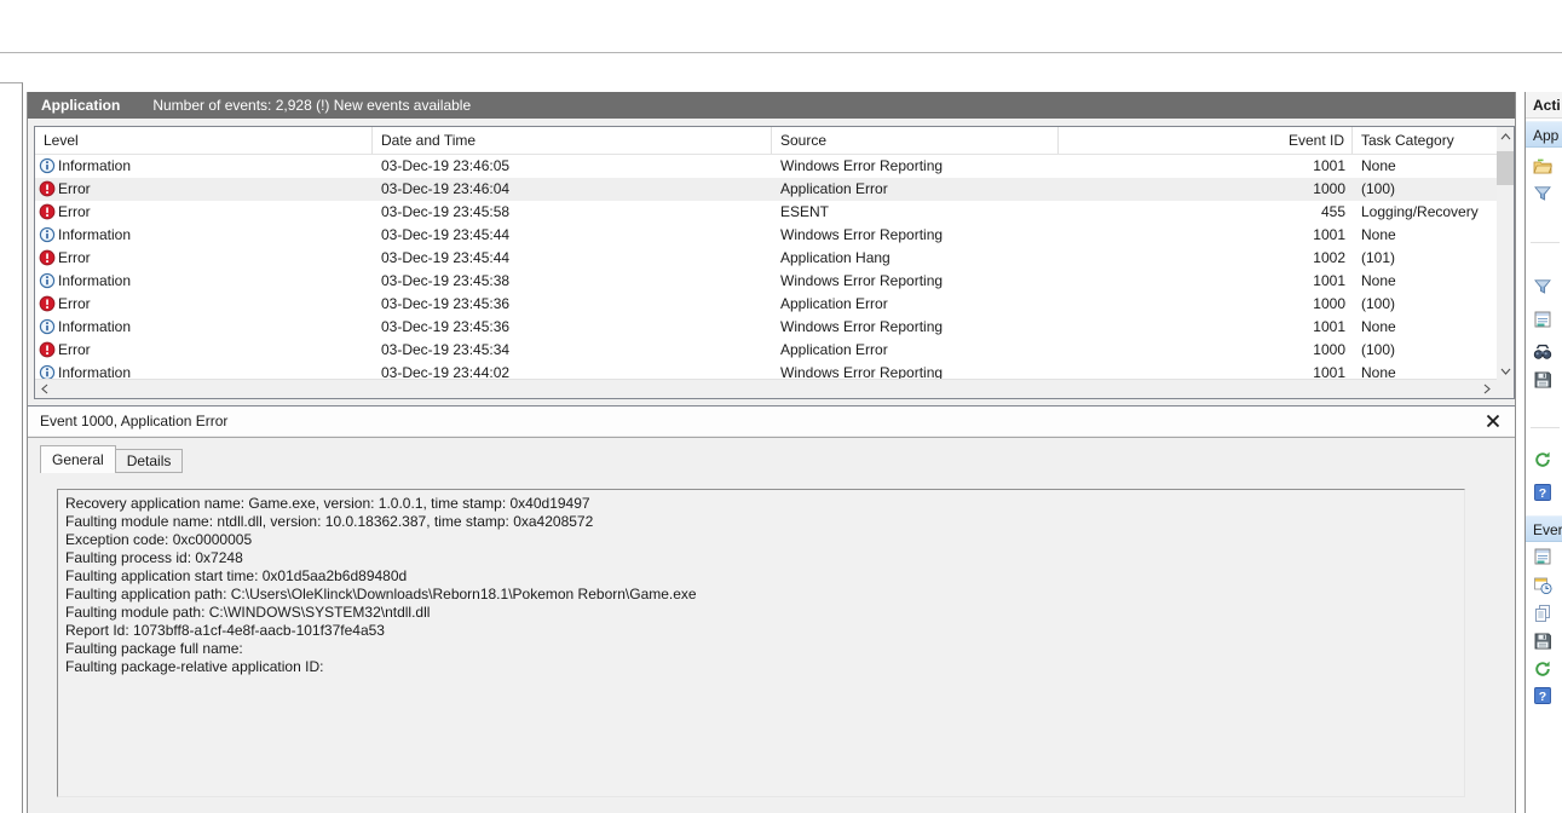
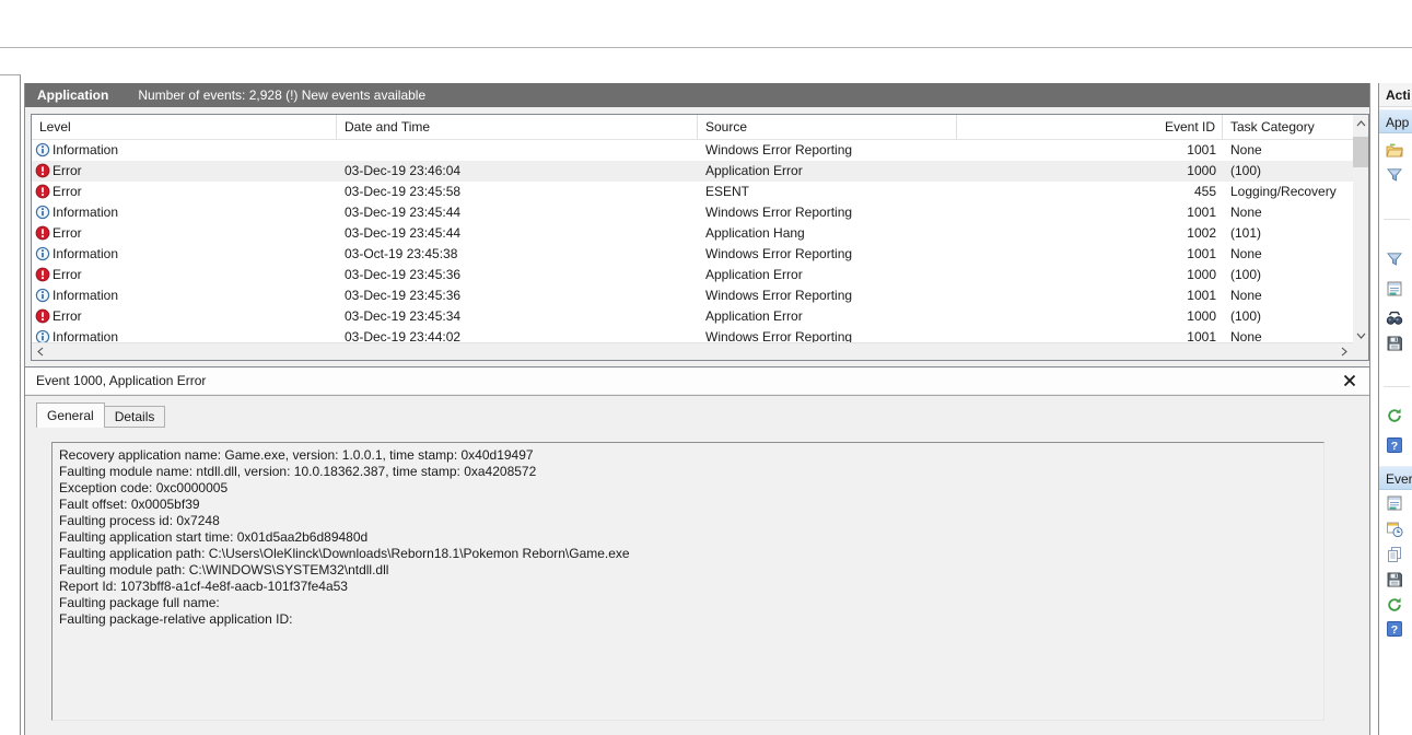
  Application
  Number of events: 2,928 (!) New events available
  Level
  Date and Time
  Source
  Event ID
  Task Category
  Information
- 03-Dec-19 23:46:05
  Windows Error Reporting
  1001
  None
  Error
  03-Dec-19 23:46:04
  Application Error
  1000
  (100)
  Error
  03-Dec-19 23:45:58
  ESENT
  455
  Logging/Recovery
  Information
  03-Dec-19 23:45:44
  Windows Error Reporting
  1001
  None
  Error
  03-Dec-19 23:45:44
  Application Hang
  1002
  (101)
  Information
- 03-Dec-19 23:45:38
+ 03-Oct-19 23:45:38
  Windows Error Reporting
  1001
  None
  Error
  03-Dec-19 23:45:36
  Application Error
  1000
  (100)
  Information
  03-Dec-19 23:45:36
  Windows Error Reporting
  1001
  None
  Error
  03-Dec-19 23:45:34
  Application Error
  1000
  (100)
  Information
  03-Dec-19 23:44:02
  Windows Error Reporting
  1001
  None
  Event 1000, Application Error
  General
  Details
  Recovery application name: Game.exe, version: 1.0.0.1, time stamp: 0x40d19497
  Faulting module name: ntdll.dll, version: 10.0.18362.387, time stamp: 0xa4208572
  Exception code: 0xc0000005
+ Fault offset: 0x0005bf39
  Faulting process id: 0x7248
  Faulting application start time: 0x01d5aa2b6d89480d
  Faulting application path: C:\Users\OleKlinck\Downloads\Reborn18.1\Pokemon Reborn\Game.exe
  Faulting module path: C:\WINDOWS\SYSTEM32\ntdll.dll
  Report Id: 1073bff8-a1cf-4e8f-aacb-101f37fe4a53
  Faulting package full name:
  Faulting package-relative application ID:
  Acti
  App
  ?
  Ever
  ?
